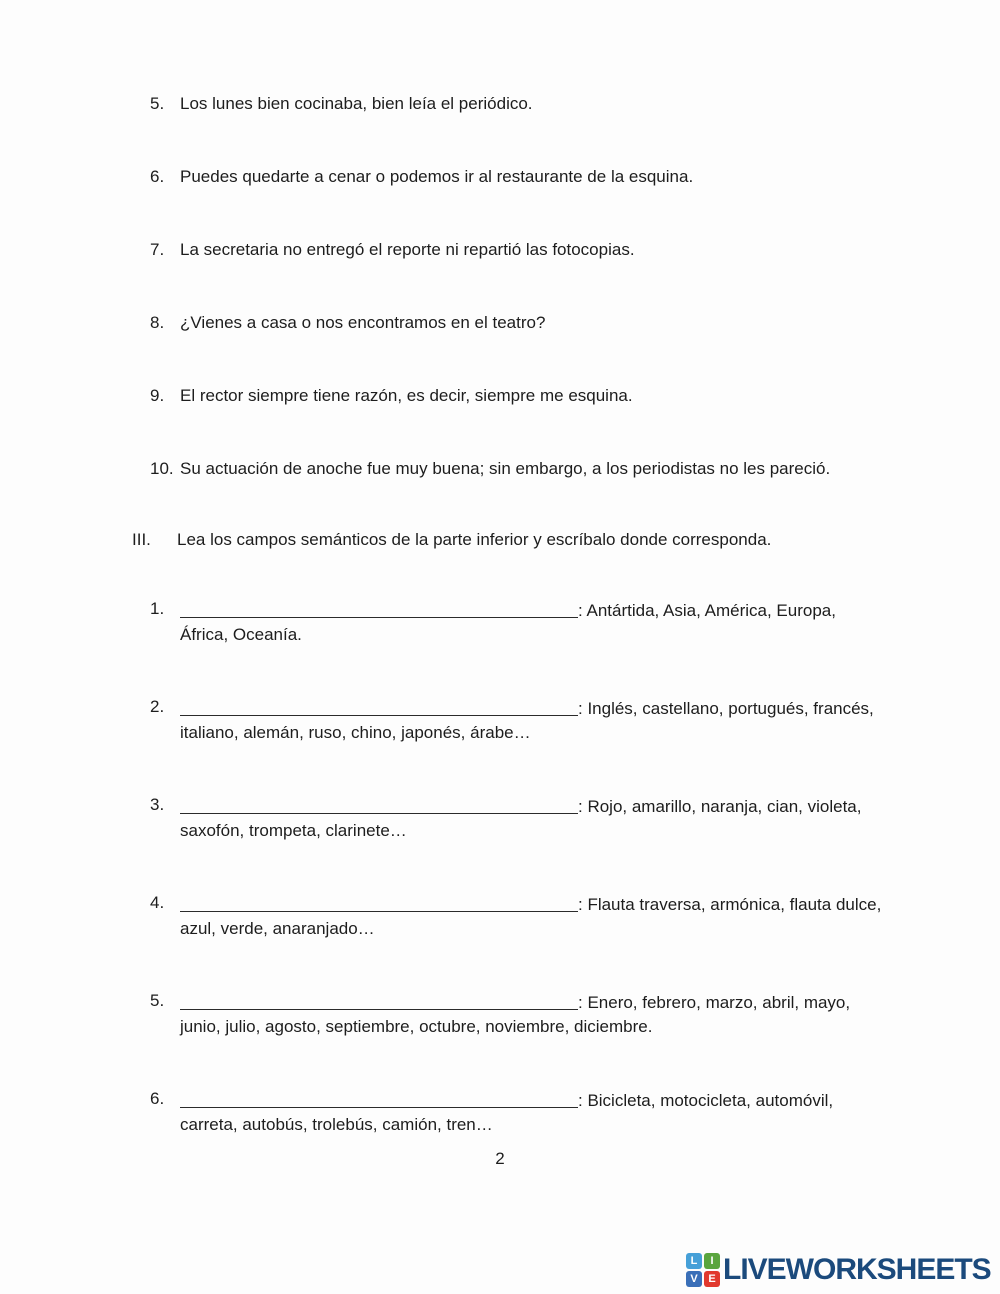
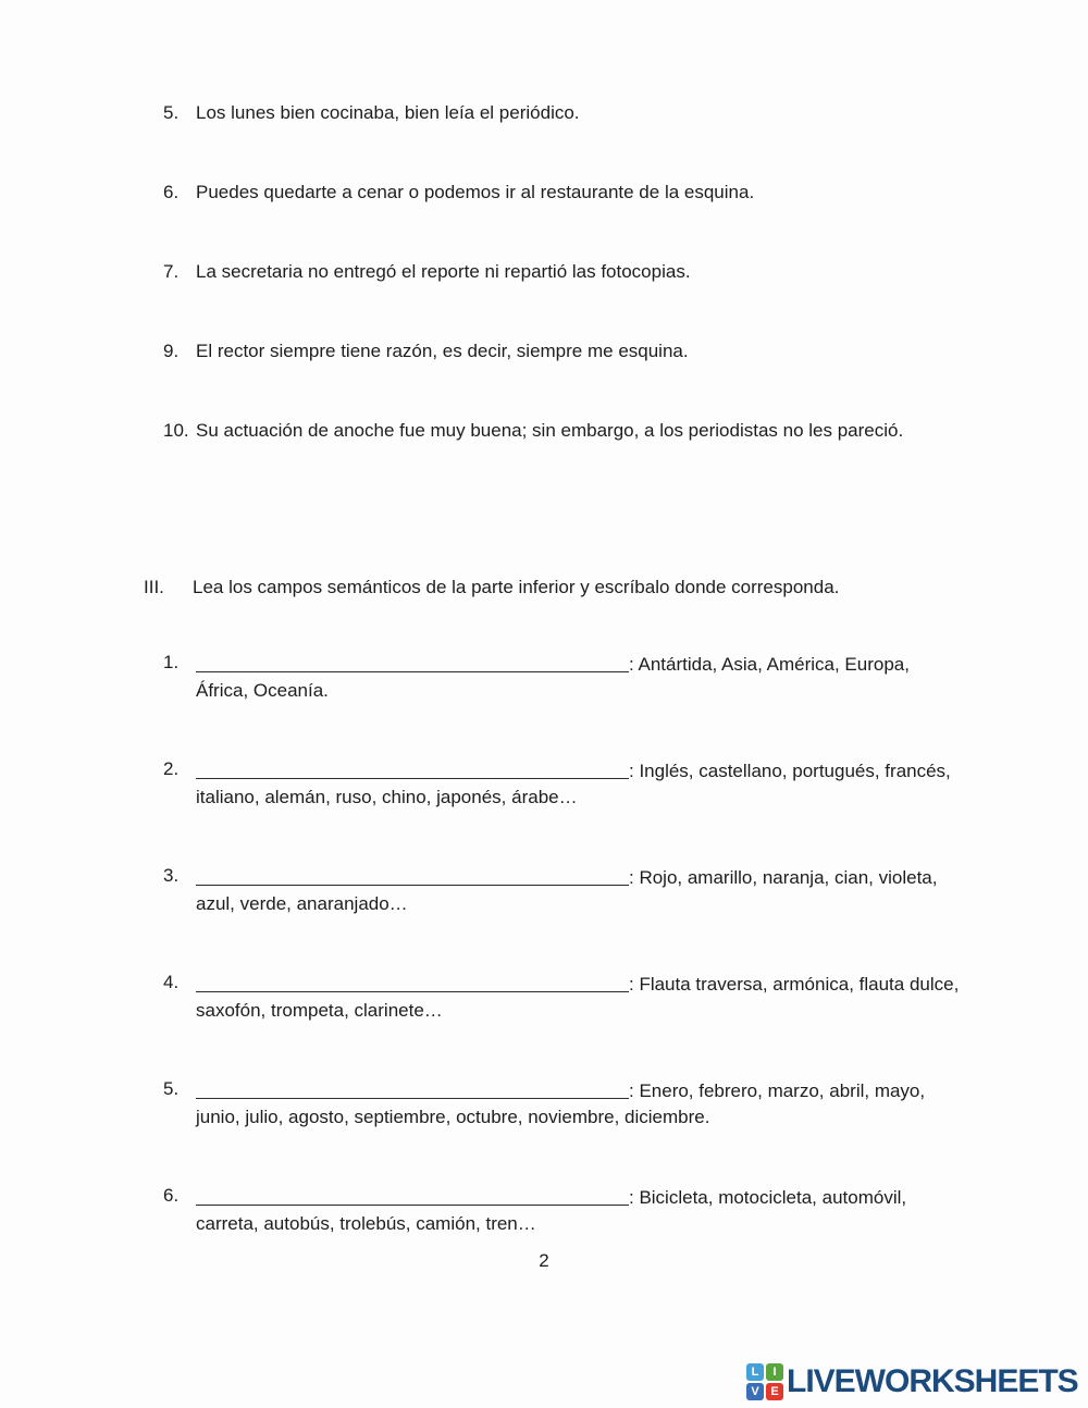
  5.
  Los lunes bien cocinaba, bien leía el periódico.
  6.
  Puedes quedarte a cenar o podemos ir al restaurante de la esquina.
  7.
  La secretaria no entregó el reporte ni repartió las fotocopias.
- 8.
- ¿Vienes a casa o nos encontramos en el teatro?
  9.
  El rector siempre tiene razón, es decir, siempre me esquina.
  10.
  Su actuación de anoche fue muy buena; sin embargo, a los periodistas no les pareció.
  III. Lea los campos semánticos de la parte inferior y escríbalo donde corresponda.
  1.
  : Antártida, Asia, América, Europa,
  África, Oceanía.
  2.
  : Inglés, castellano, portugués, francés,
  italiano, alemán, ruso, chino, japonés, árabe…
  3.
  : Rojo, amarillo, naranja, cian, violeta,
- saxofón, trompeta, clarinete…
+ azul, verde, anaranjado…
  4.
  : Flauta traversa, armónica, flauta dulce,
- azul, verde, anaranjado…
+ saxofón, trompeta, clarinete…
  5.
  : Enero, febrero, marzo, abril, mayo,
  junio, julio, agosto, septiembre, octubre, noviembre, diciembre.
  6.
  : Bicicleta, motocicleta, automóvil,
  carreta, autobús, trolebús, camión, tren…
  2
  L
  I
  V
  E
  LIVEWORKSHEETS
